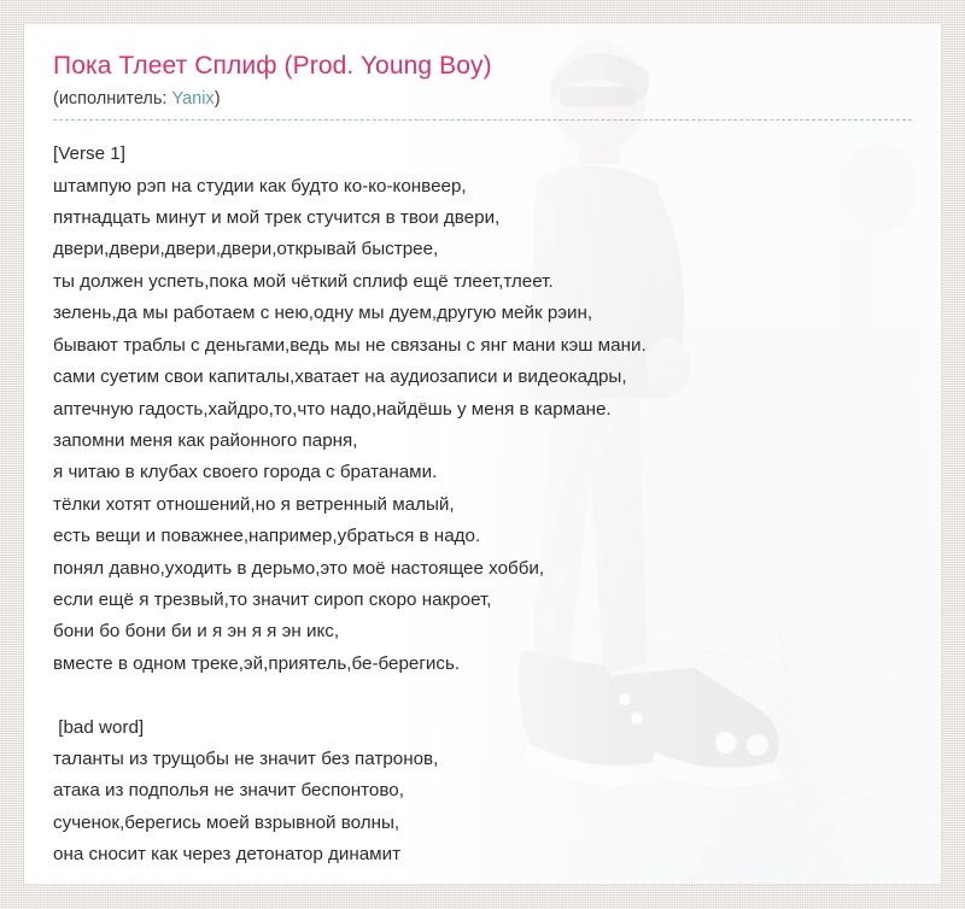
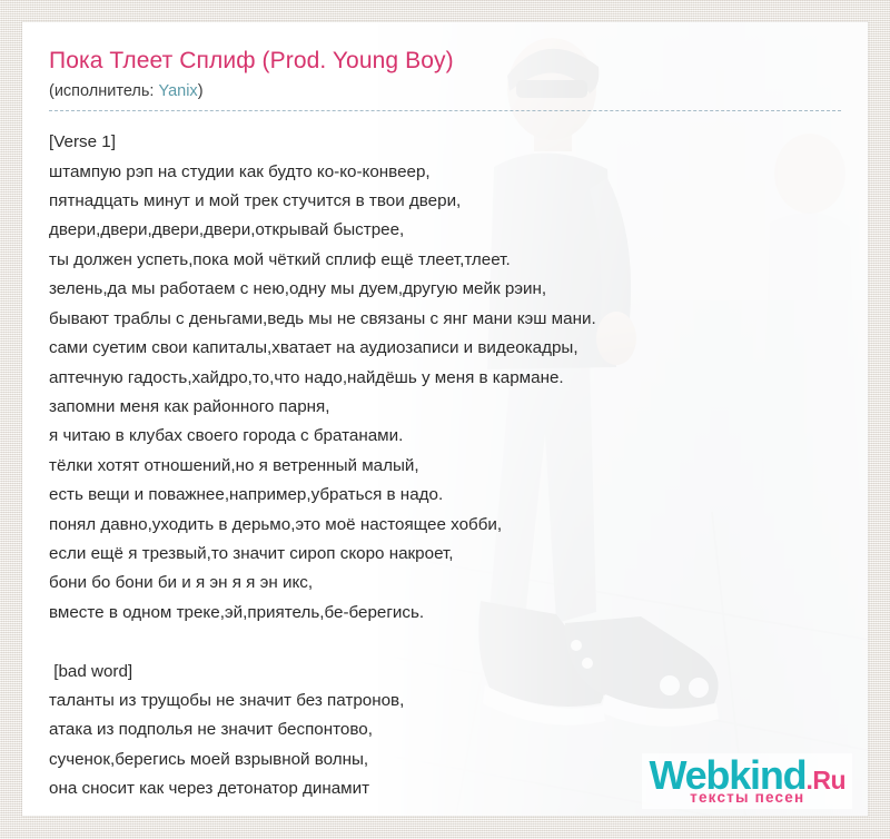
  Пока Тлеет Сплиф (Prod. Young Boy)
  (исполнитель: Yanix)
  [Verse 1]
  штампую рэп на студии как будто ко-ко-конвеер,
  пятнадцать минут и мой трек стучится в твои двери,
  двери,двери,двери,двери,открывай быстрее,
  ты должен успеть,пока мой чёткий сплиф ещё тлеет,тлеет.
  зелень,да мы работаем с нею,одну мы дуем,другую мейк рэин,
  бывают траблы с деньгами,ведь мы не связаны с янг мани кэш мани.
  сами суетим свои капиталы,хватает на аудиозаписи и видеокадры,
  аптечную гадость,хайдро,то,что надо,найдёшь у меня в кармане.
  запомни меня как районного парня,
  я читаю в клубах своего города с братанами.
  тёлки хотят отношений,но я ветренный малый,
  есть вещи и поважнее,например,убраться в надо.
  понял давно,уходить в дерьмо,это моё настоящее хобби,
  если ещё я трезвый,то значит сироп скоро накроет,
  бони бо бони би и я эн я я эн икс,
  вместе в одном треке,эй,приятель,бе-берегись.
  [bad word]
  таланты из трущобы не значит без патронов,
  атака из подполья не значит беспонтово,
  сученок,берегись моей взрывной волны,
  она сносит как через детонатор динамит
+ Webkind.Ru
+ тексты песен
